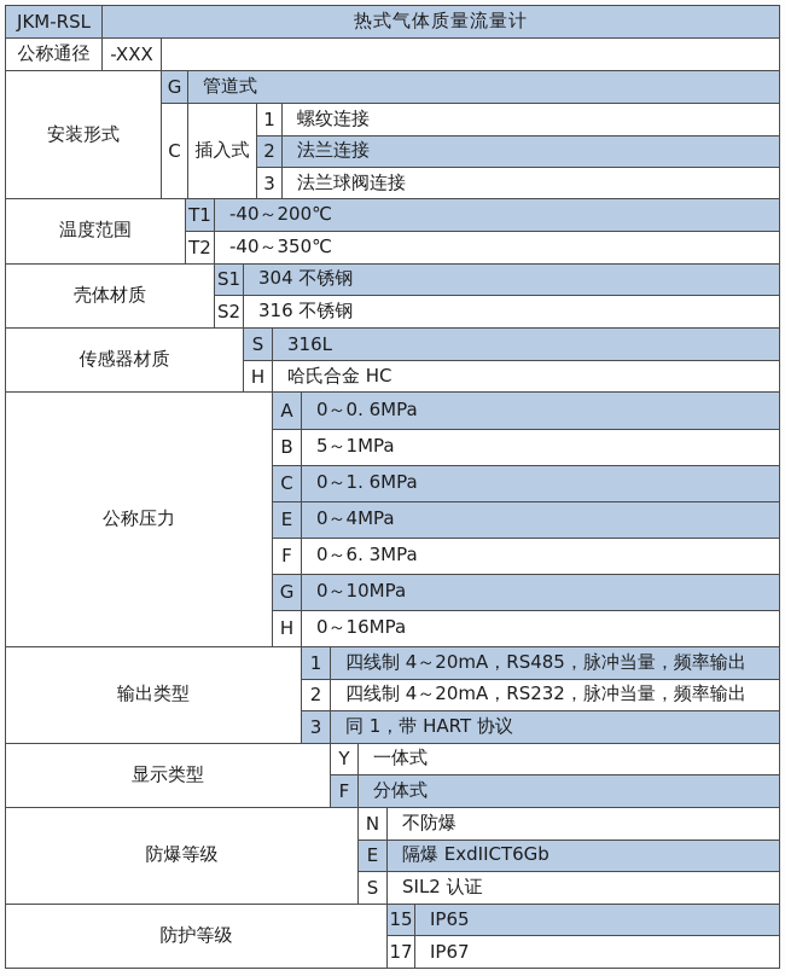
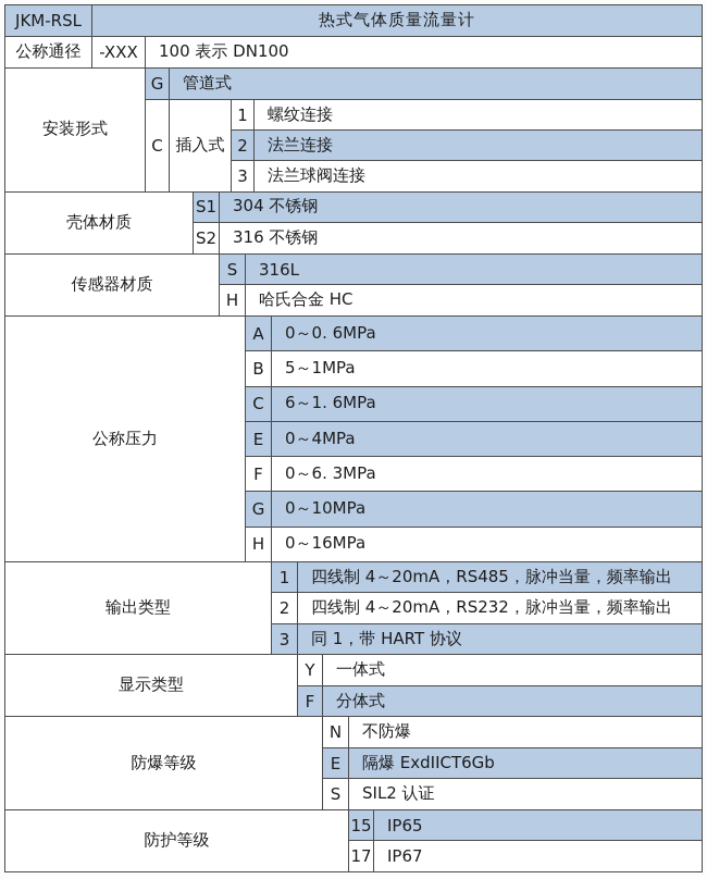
  JKM-RSL
  热式气体质量流量计
  公称通径
  -XXX
+ 100 表示 DN100
  安装形式
  G
  管道式
  C
  插入式
  1
  螺纹连接
  2
  法兰连接
  3
  法兰球阀连接
- 温度范围
- T1
- -40～200℃
- T2
- -40～350℃
  壳体材质
  S1
  304 不锈钢
  S2
  316 不锈钢
  传感器材质
  S
  316L
  H
  哈氏合金 HC
  公称压力
  A
  0～0. 6MPa
  B
  5～1MPa
  C
- 0～1. 6MPa
+ 6～1. 6MPa
  E
  0～4MPa
  F
  0～6. 3MPa
  G
  0～10MPa
  H
  0～16MPa
  输出类型
  1
  四线制 4～20mA，RS485，脉冲当量，频率输出
  2
  四线制 4～20mA，RS232，脉冲当量，频率输出
  3
  同 1，带 HART 协议
  显示类型
  Y
  一体式
  F
  分体式
  防爆等级
  N
  不防爆
  E
  隔爆 ExdIICT6Gb
  S
  SIL2 认证
  防护等级
  15
  IP65
  17
  IP67
